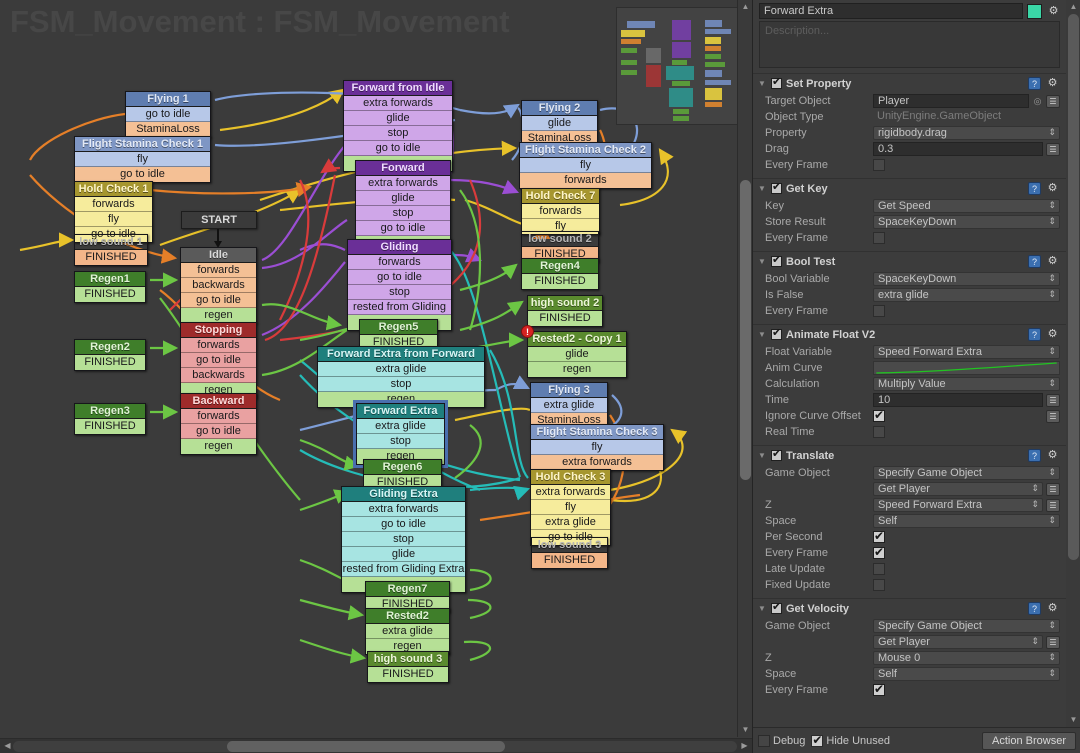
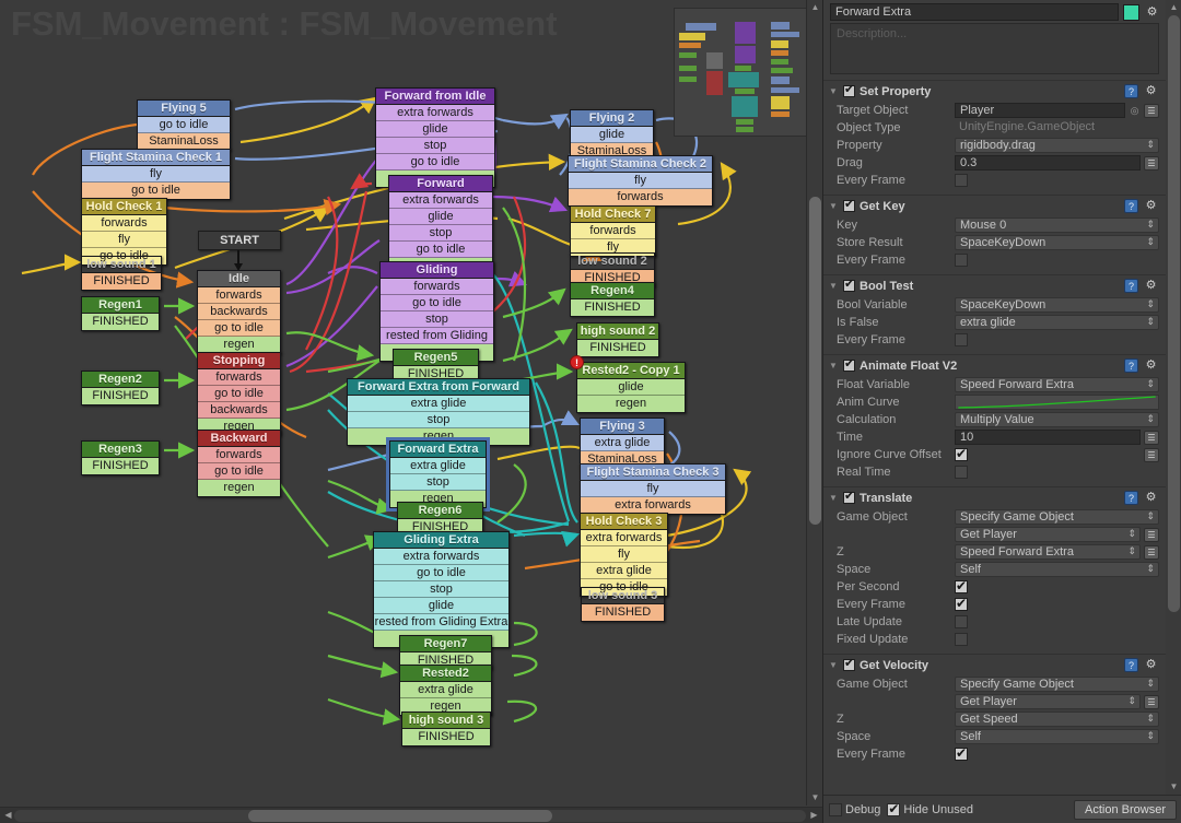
  START
- Flying 1
+ Flying 5
  go to idle
  StaminaLoss
  Flight Stamina Check 1
  fly
  go to idle
  Hold Check 1
  forwards
  fly
  go to idle
  low sound 1
  FINISHED
  Regen1
  FINISHED
  Regen2
  FINISHED
  Regen3
  FINISHED
  Idle
  forwards
  backwards
  go to idle
  regen
  Stopping
  forwards
  go to idle
  backwards
  regen
  Backward
  forwards
  go to idle
  regen
  Forward from Idle
  extra forwards
  glide
  stop
  go to idle
  Forward
  extra forwards
  glide
  stop
  go to idle
  Gliding
  forwards
  go to idle
  stop
  rested from Gliding
  Regen5
  FINISHED
  Forward Extra from Forward
  extra glide
  stop
  regen
  Forward Extra
  extra glide
  stop
  regen
  Regen6
  FINISHED
  Gliding Extra
  extra forwards
  go to idle
  stop
  glide
  rested from Gliding Extra
  Regen7
  FINISHED
  Rested2
  extra glide
  regen
  high sound 3
  FINISHED
  Flying 2
  glide
  StaminaLoss
  Flight Stamina Check 2
  fly
  forwards
  Hold Check 7
  forwards
  fly
  low sound 2
  FINISHED
  Regen4
  FINISHED
  high sound 2
  FINISHED
  Rested2 - Copy 1
  glide
  regen
  !
  Flying 3
  extra glide
  StaminaLoss
  Flight Stamina Check 3
  fly
  extra forwards
  Hold Check 3
  extra forwards
  fly
  extra glide
  go to idle
  low sound 3
  FINISHED
  ▲
  ▼
  ◀
  ▶
  Forward Extra
  ⚙
  Description...
  ▼
  Set Property
  ?
  ⚙
  Target Object
  Player
  ◎
  ☰
  Object Type
  UnityEngine.GameObject
  Property
  rigidbody.drag
  Drag
  0.3
  ☰
  Every Frame
  ▼
  Get Key
  ?
  ⚙
  Key
- Get Speed
+ Mouse 0
  Store Result
  SpaceKeyDown
  Every Frame
  ▼
  Bool Test
  ?
  ⚙
  Bool Variable
  SpaceKeyDown
  Is False
  extra glide
  Every Frame
  ▼
  Animate Float V2
  ?
  ⚙
  Float Variable
  Speed Forward Extra
  Anim Curve
  Calculation
  Multiply Value
  Time
  10
  ☰
  Ignore Curve Offset
  ☰
  Real Time
  ▼
  Translate
  ?
  ⚙
  Game Object
  Specify Game Object
  Get Player
  ☰
  Z
  Speed Forward Extra
  ☰
  Space
  Self
  Per Second
  Every Frame
  Late Update
  Fixed Update
  ▼
  Get Velocity
  ?
  ⚙
  Game Object
  Specify Game Object
  Get Player
  ☰
  Z
- Mouse 0
+ Get Speed
  Space
  Self
  Every Frame
  ▲
  ▼
  Debug
  Hide Unused
  Action Browser
